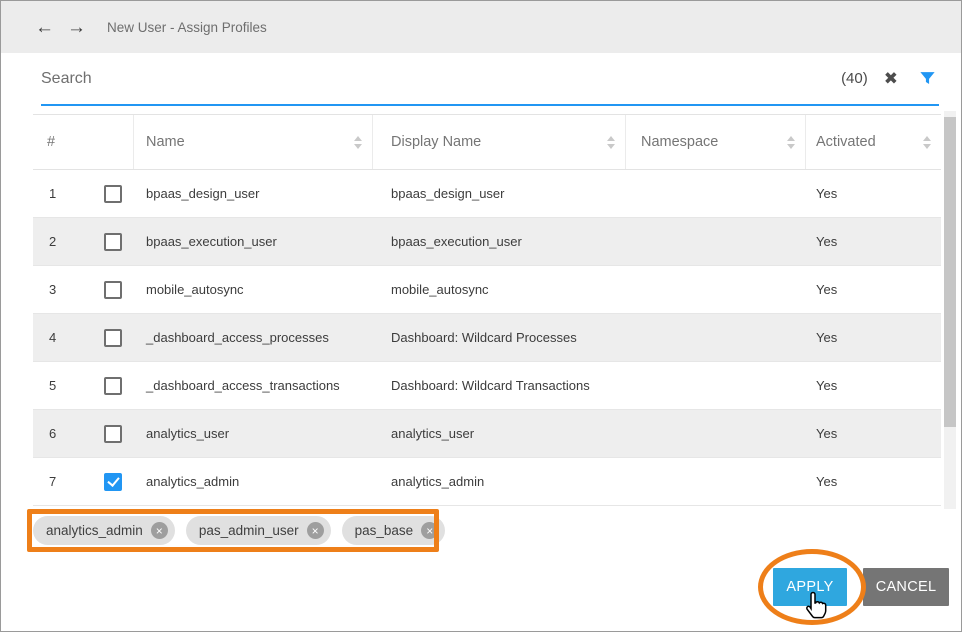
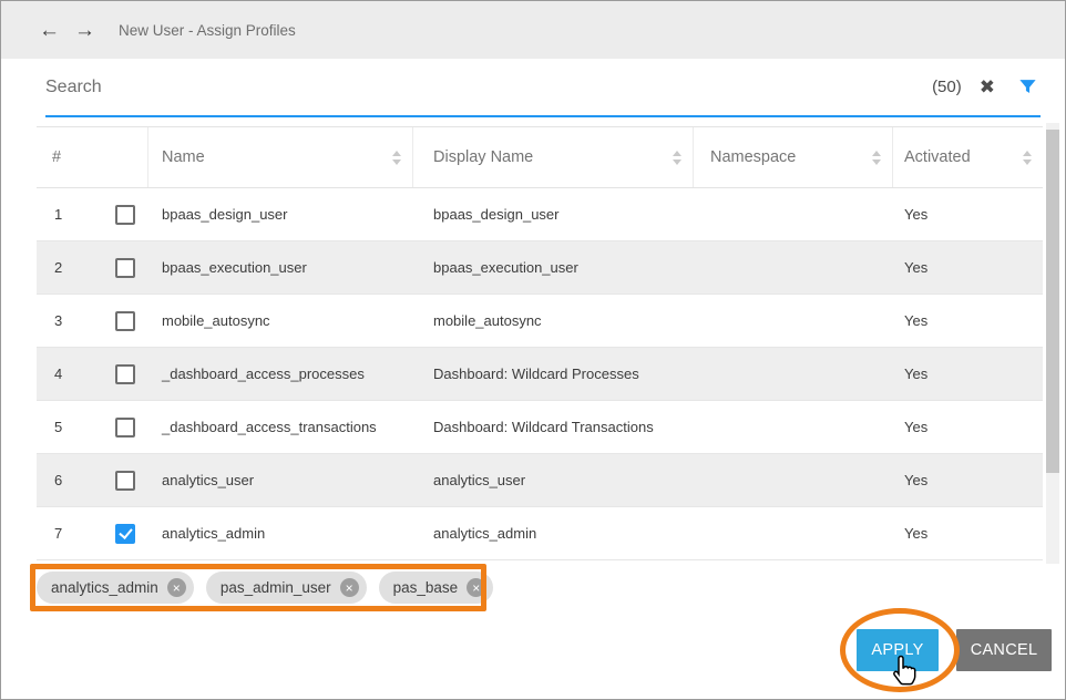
  ←
  →
  New User - Assign Profiles
  Search
- (40)
+ (50)
  ✖
  #
  Name
  Display Name
  Namespace
  Activated
  1
  bpaas_design_user
  bpaas_design_user
  Yes
  2
  bpaas_execution_user
  bpaas_execution_user
  Yes
  3
  mobile_autosync
  mobile_autosync
  Yes
  4
  _dashboard_access_processes
  Dashboard: Wildcard Processes
  Yes
  5
  _dashboard_access_transactions
  Dashboard: Wildcard Transactions
  Yes
  6
  analytics_user
  analytics_user
  Yes
  7
  analytics_admin
  analytics_admin
  Yes
  analytics_admin
  ×
  pas_admin_user
  ×
  pas_base
  ×
  APPLY
  CANCEL
